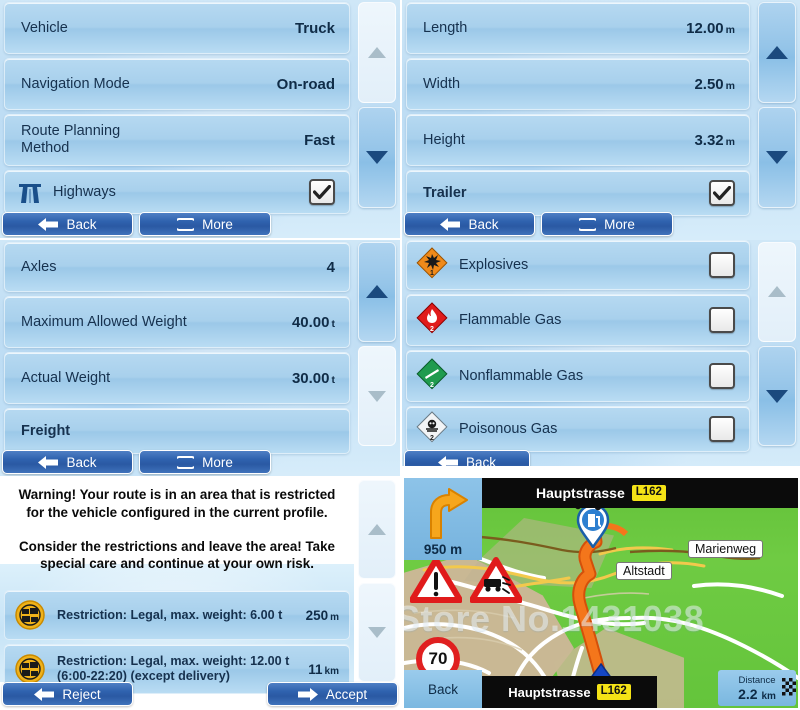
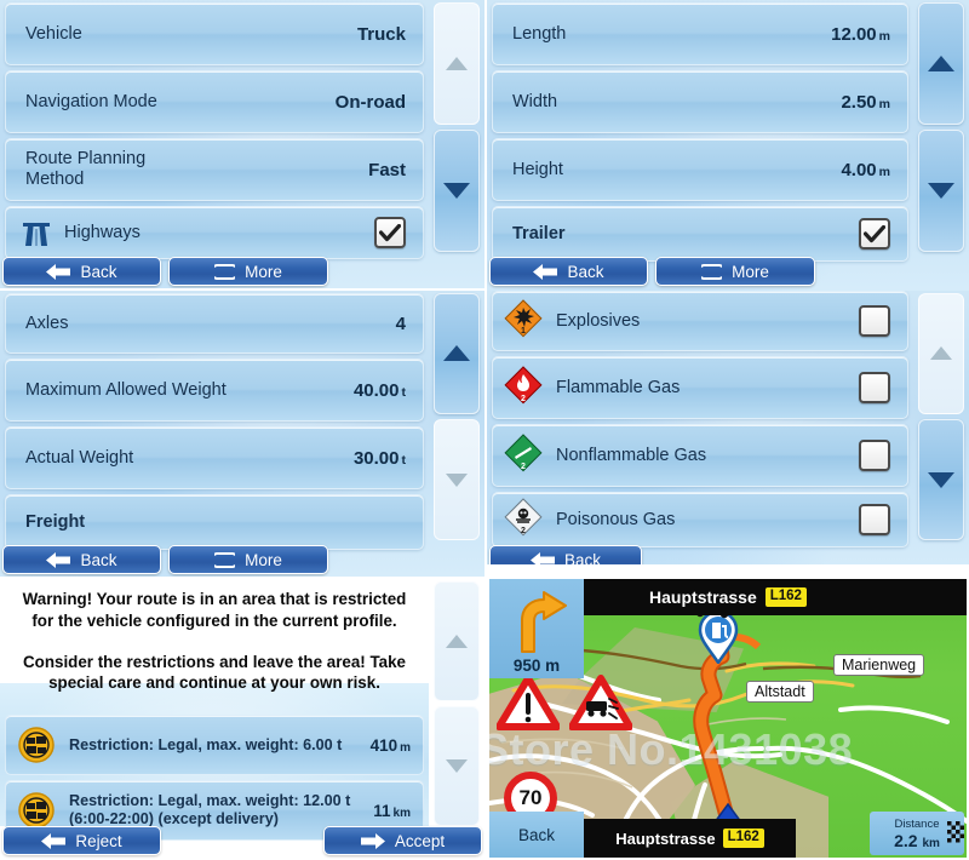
  Vehicle
  Truck
  Navigation Mode
  On-road
  Route Planning
  Method
  Fast
  Highways
  Back
  More
  Length
  12.00 m
  Width
  2.50 m
  Height
- 3.32 m
+ 4.00 m
  Trailer
  Back
  More
  Axles
  4
  Maximum Allowed Weight
  40.00 t
  Actual Weight
  30.00 t
  Freight
  Back
  More
  Explosives
  Flammable Gas
  Nonflammable Gas
  Poisonous Gas
  Back
  Warning! Your route is in an area that is restricted for the vehicle configured in the current profile.
  Consider the restrictions and leave the area! Take special care and continue at your own risk.
  Restriction: Legal, max. weight: 6.00 t
- 250 m
+ 410 m
- Restriction: Legal, max. weight: 12.00 t (6:00-22:20) (except delivery)
+ Restriction: Legal, max. weight: 12.00 t (6:00-22:00) (except delivery)
  11 km
  Reject
  Accept
  Hauptstrasse
  L162
  Altstadt
  Marienweg
  70
  950 m
  Back
  Hauptstrasse
  L162
  Distance
  2.2 km
  Store No.1431038
